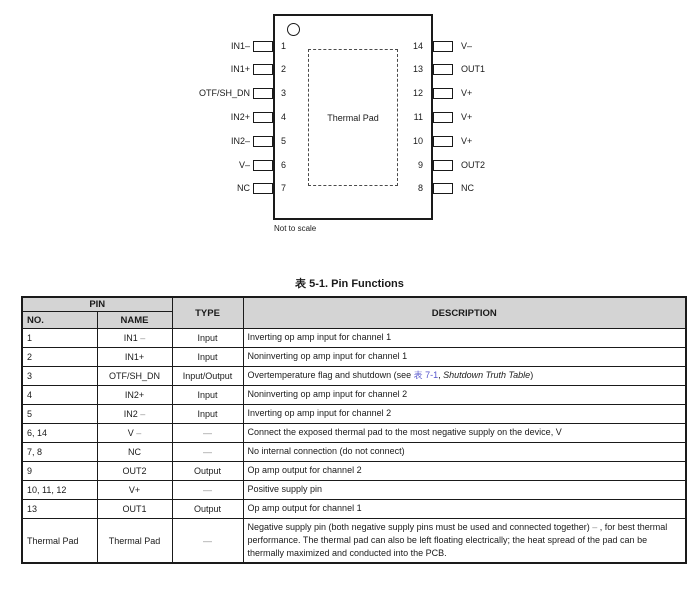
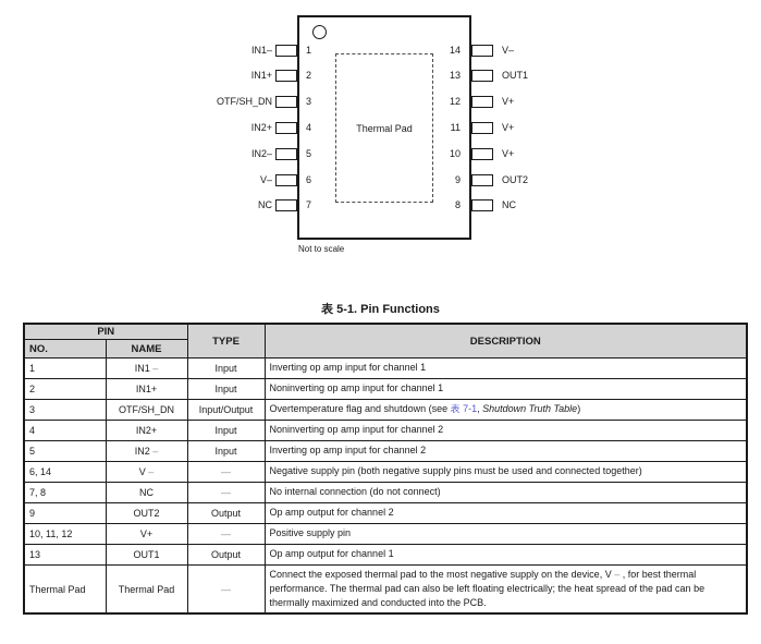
  Thermal Pad
  IN1–
  1
  IN1+
  2
  OTF/SH_DN
  3
  IN2+
  4
  IN2–
  5
  V–
  6
  NC
  7
  14
  V–
  13
  OUT1
  12
  V+
  11
  V+
  10
  V+
  9
  OUT2
  8
  NC
  Not to scale
  表 5-1. Pin Functions
  PIN	TYPE	DESCRIPTION
  NO.	NAME
  1	IN1 –	Input	Inverting op amp input for channel 1
  2	IN1+	Input	Noninverting op amp input for channel 1
  3	OTF/SH_DN	Input/Output	Overtemperature flag and shutdown (see 表 7-1, Shutdown Truth Table)
  4	IN2+	Input	Noninverting op amp input for channel 2
  5	IN2 –	Input	Inverting op amp input for channel 2
- 6, 14	V –	—	Connect the exposed thermal pad to the most negative supply on the device, V
+ 6, 14	V –	—	Negative supply pin (both negative supply pins must be used and connected together)
  7, 8	NC	—	No internal connection (do not connect)
  9	OUT2	Output	Op amp output for channel 2
  10, 11, 12	V+	—	Positive supply pin
  13	OUT1	Output	Op amp output for channel 1
- Thermal Pad	Thermal Pad	—	Negative supply pin (both negative supply pins must be used and connected together) – , for best thermal performance. The thermal pad can also be left floating electrically; the heat spread of the pad can be thermally maximized and conducted into the PCB.
+ Thermal Pad	Thermal Pad	—	Connect the exposed thermal pad to the most negative supply on the device, V – , for best thermal performance. The thermal pad can also be left floating electrically; the heat spread of the pad can be thermally maximized and conducted into the PCB.
